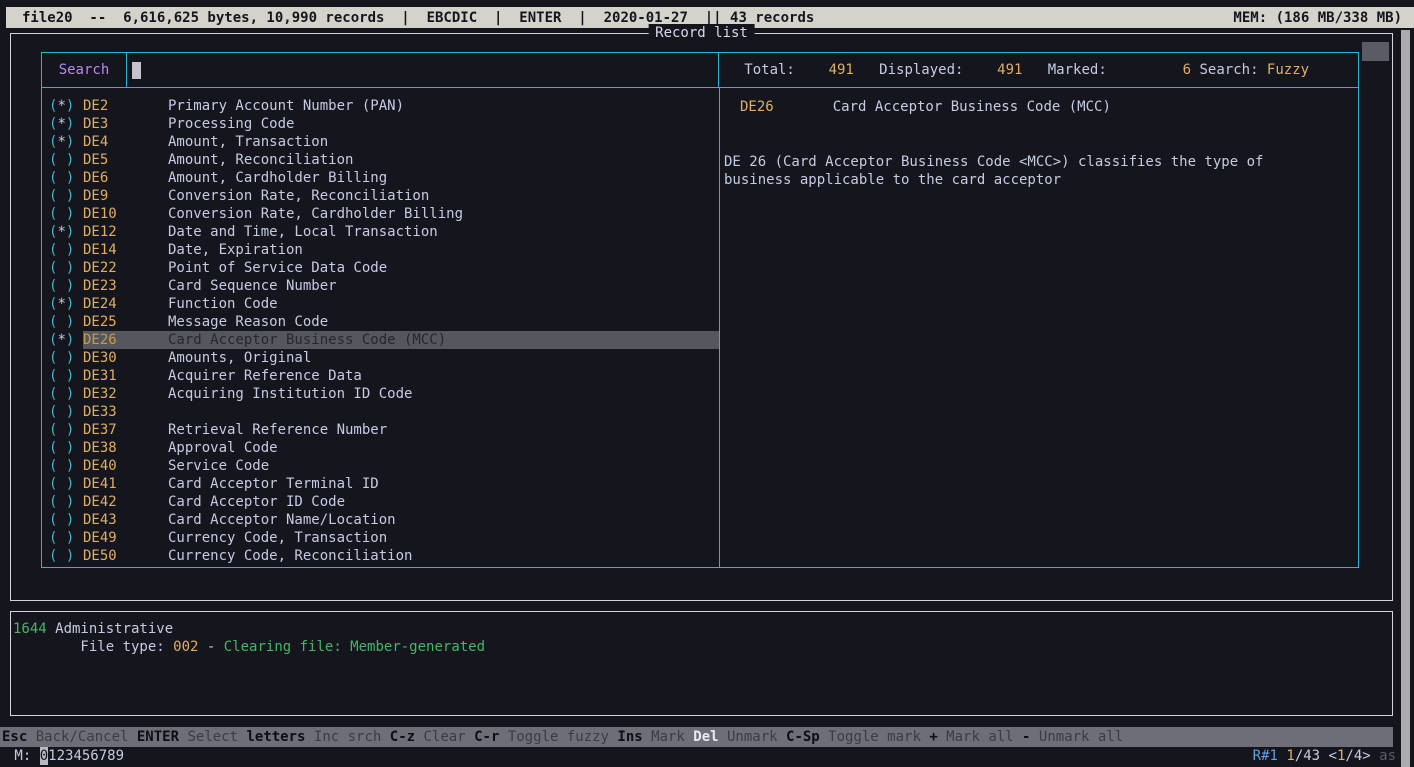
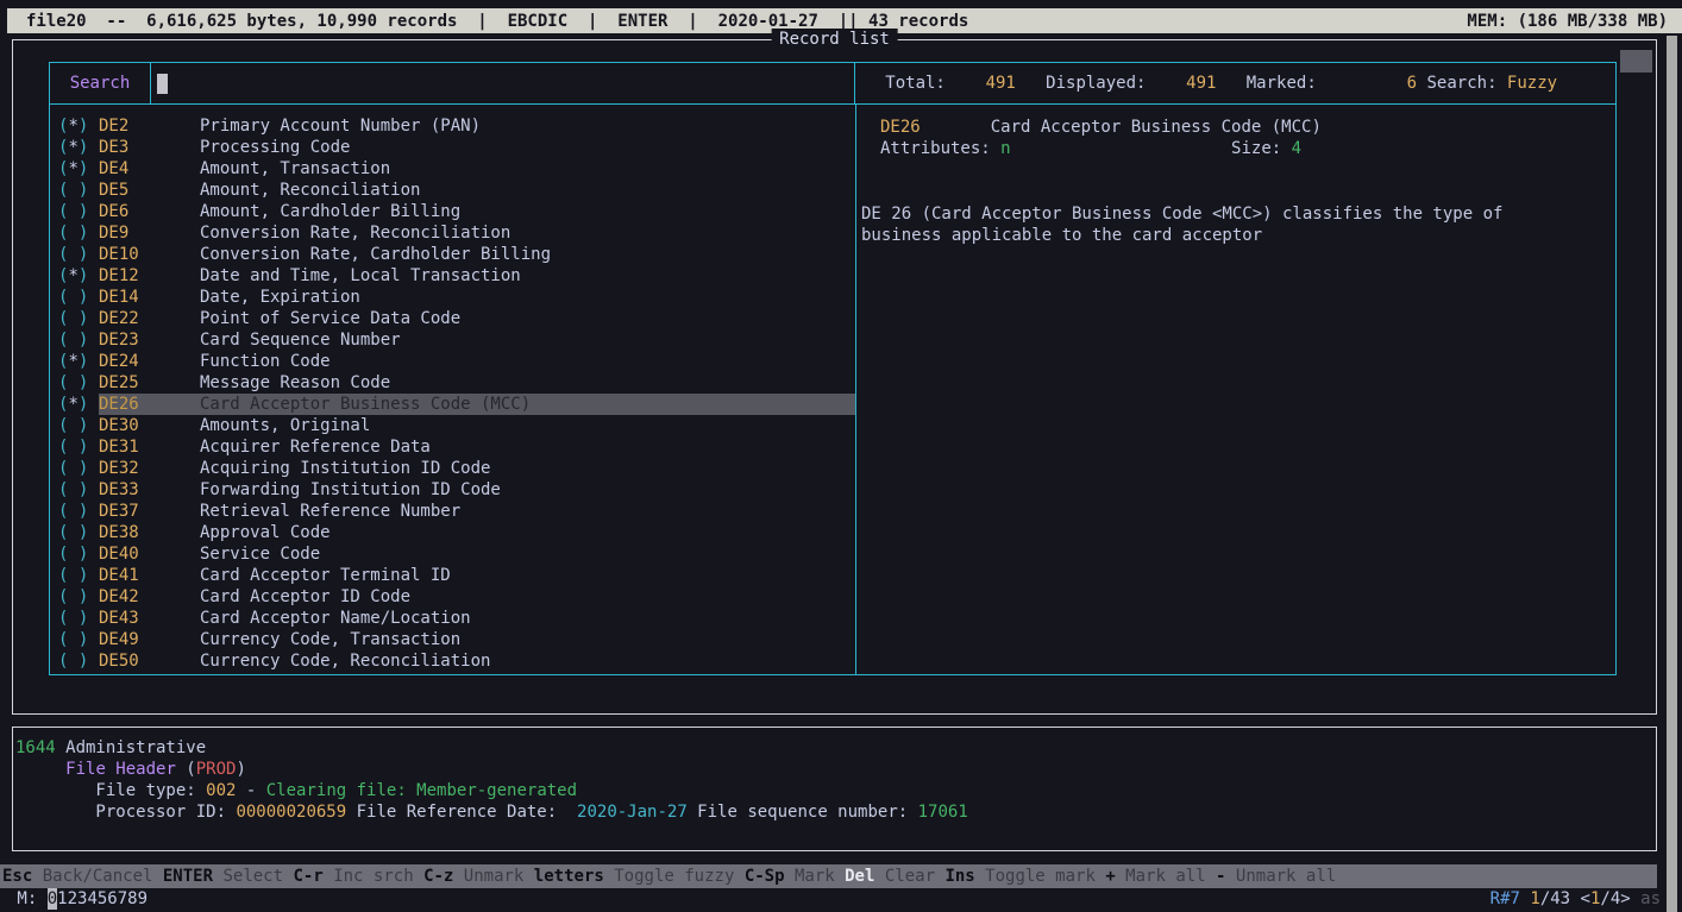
  file20 -- 6,616,625 bytes, 10,990 records | EBCDIC | ENTER | 2020-01-27 || 43 records
  MEM: (186 MB/338 MB)
  Record list
  Search
  Total:
  491
  Displayed:
  491
  Marked:
  6
  Search:
  Fuzzy
  (*)
  DE2
  Primary Account Number (PAN)
  (*)
  DE3
  Processing Code
  (*)
  DE4
  Amount, Transaction
  ( )
  DE5
  Amount, Reconciliation
  ( )
  DE6
  Amount, Cardholder Billing
  ( )
  DE9
  Conversion Rate, Reconciliation
  ( )
  DE10
  Conversion Rate, Cardholder Billing
  (*)
  DE12
  Date and Time, Local Transaction
  ( )
  DE14
  Date, Expiration
  ( )
  DE22
  Point of Service Data Code
  ( )
  DE23
  Card Sequence Number
  (*)
  DE24
  Function Code
  ( )
  DE25
  Message Reason Code
  (*)
  DE26
  Card Acceptor Business Code (MCC)
  ( )
  DE30
  Amounts, Original
  ( )
  DE31
  Acquirer Reference Data
  ( )
  DE32
  Acquiring Institution ID Code
  ( )
  DE33
+ Forwarding Institution ID Code
  ( )
  DE37
  Retrieval Reference Number
  ( )
  DE38
  Approval Code
  ( )
  DE40
  Service Code
  ( )
  DE41
  Card Acceptor Terminal ID
  ( )
  DE42
  Card Acceptor ID Code
  ( )
  DE43
  Card Acceptor Name/Location
  ( )
  DE49
  Currency Code, Transaction
  ( )
  DE50
  Currency Code, Reconciliation
  DE26 Card Acceptor Business Code (MCC)
+ Attributes: n Size: 4
  DE 26 (Card Acceptor Business Code <MCC>) classifies the type of
  business applicable to the card acceptor
  1644 Administrative
+ File Header (PROD)
  File type: 002 - Clearing file: Member-generated
+ Processor ID: 00000020659 File Reference Date: 2020-Jan-27 File sequence number: 17061
  Esc Back/Cancel
  ENTER Select
- letters Inc srch
+ C-r Inc srch
- C-z Clear
+ C-z Unmark
- C-r Toggle fuzzy
+ letters Toggle fuzzy
- Ins Mark
+ C-Sp Mark
- Del Unmark
+ Del Clear
- C-Sp Toggle mark
+ Ins Toggle mark
  + Mark all
  - Unmark all
  M: 0123456789
- R#1 1/43 <1/4> as
+ R#7 1/43 <1/4> as
